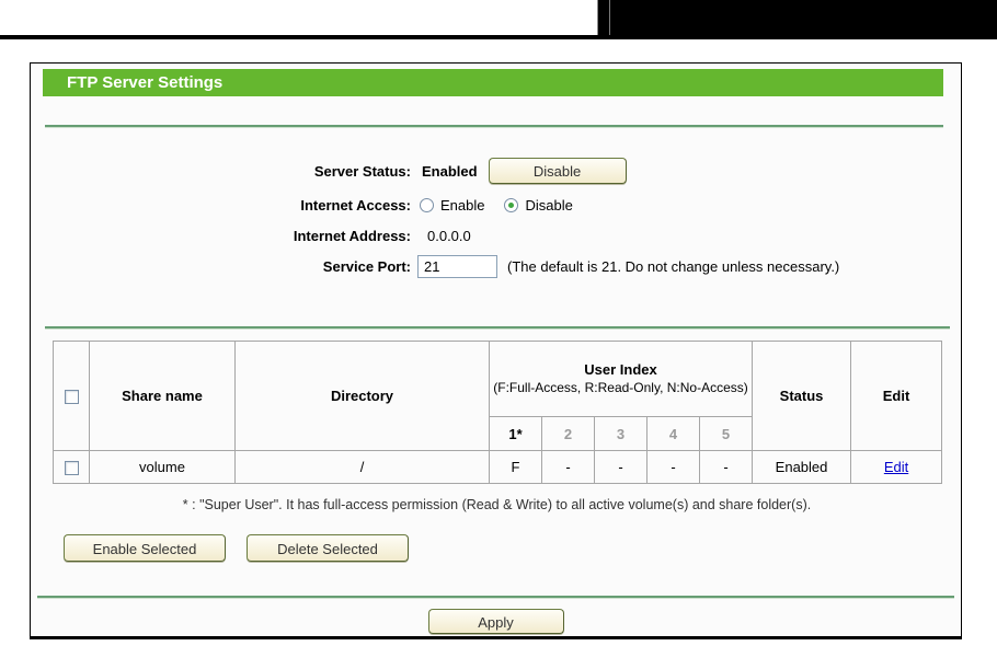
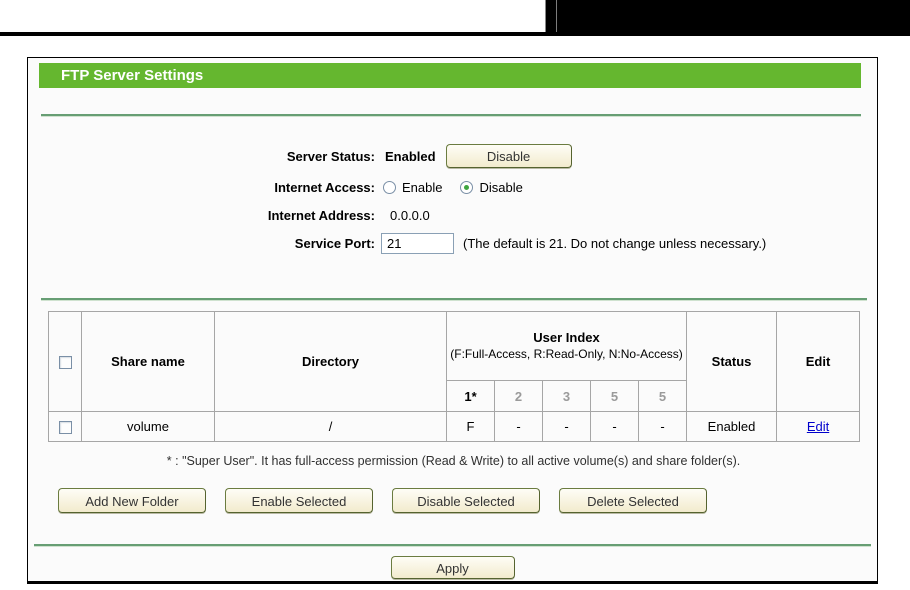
  FTP Server Settings
  Server Status:
  Enabled
  Disable
  Internet Access:
  Enable
  Disable
  Internet Address:
  0.0.0.0
  Service Port:
  21
  (The default is 21. Do not change unless necessary.)
  	Share name	Directory	User Index (F:Full-Access, R:Read-Only, N:No-Access)	Status	Edit
- 1*	2	3	4	5
+ 1*	2	3	5	5
  	volume	/	F	-	-	-	-	Enabled	Edit
  * : "Super User". It has full-access permission (Read & Write) to all active volume(s) and share folder(s).
+ Add New Folder
  Enable Selected
+ Disable Selected
  Delete Selected
  Apply
